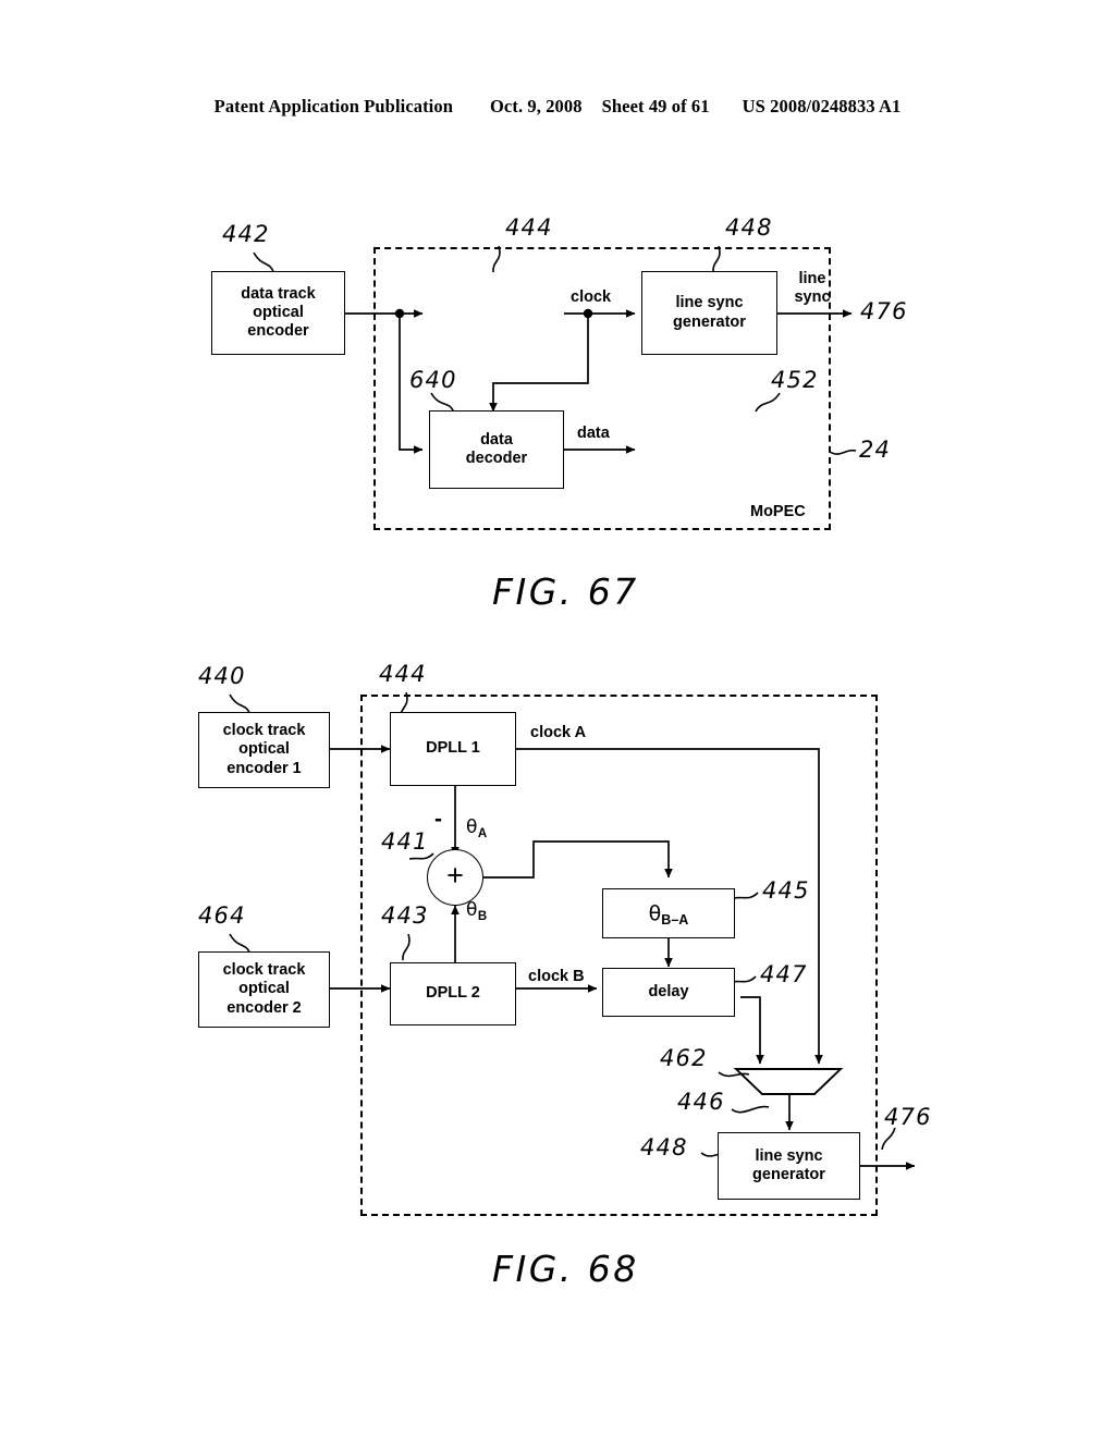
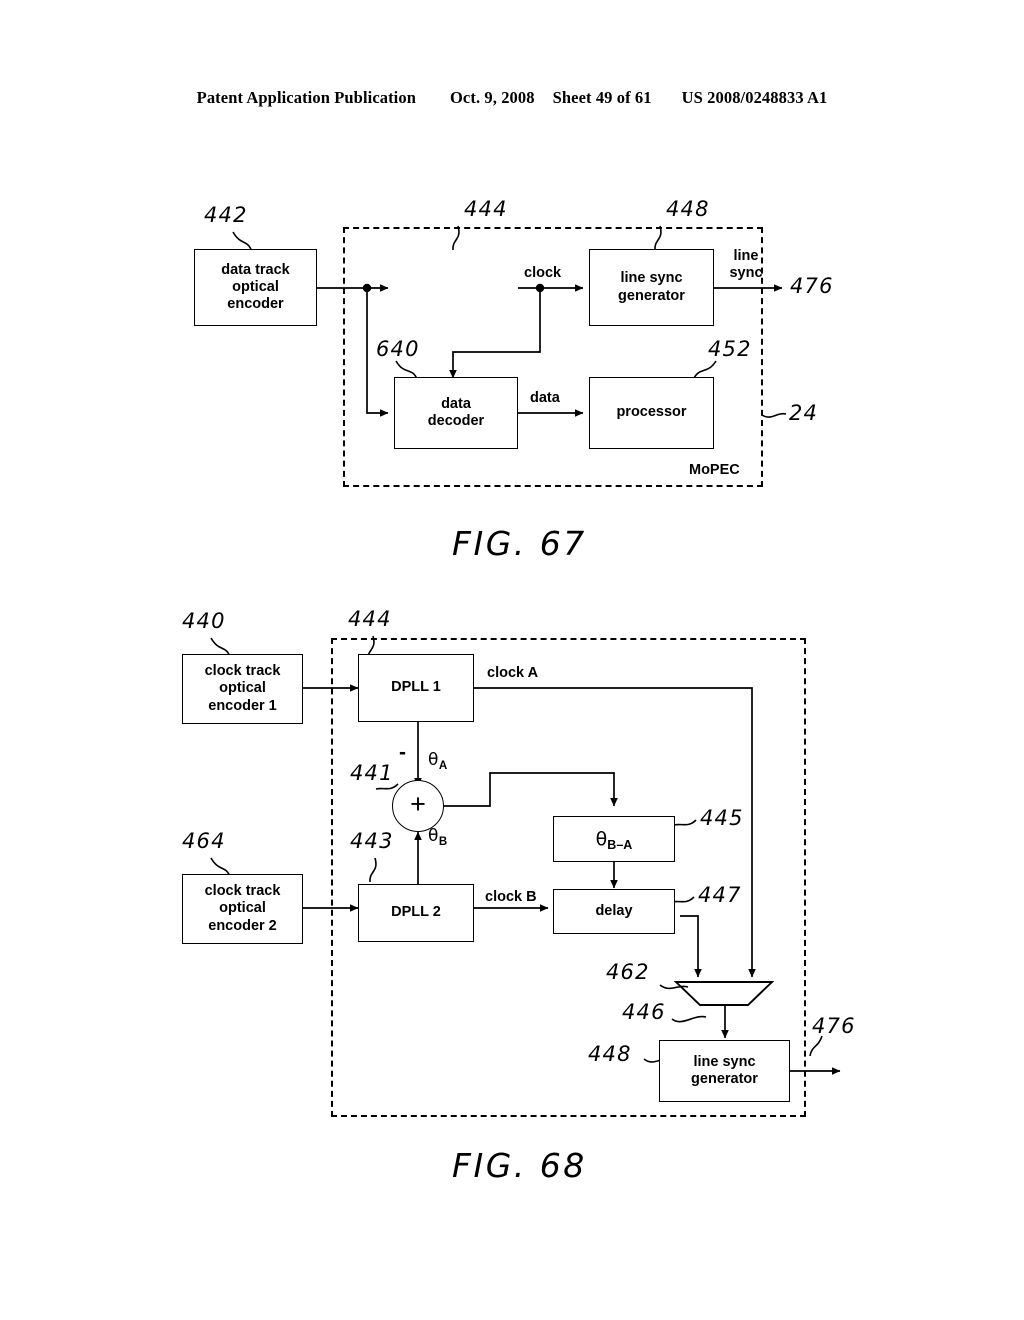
  Patent Application Publication Oct. 9, 2008 Sheet 49 of 61 US 2008/0248833 A1
  data track
  optical
  encoder
  line sync
  generator
  data
  decoder
+ processor
  clock
  line
  sync
  data
  MoPEC
  442
  444
  448
  640
  452
  476
  24
  FIG. 67
  clock track
  optical
  encoder 1
  DPLL 1
  clock track
  optical
  encoder 2
  DPLL 2
  +
  -
  θA
  θB
  θB–A
  delay
  line sync
  generator
  clock A
  clock B
  440
  444
  441
  464
  443
  445
  447
  462
  446
  448
  476
  FIG. 68
